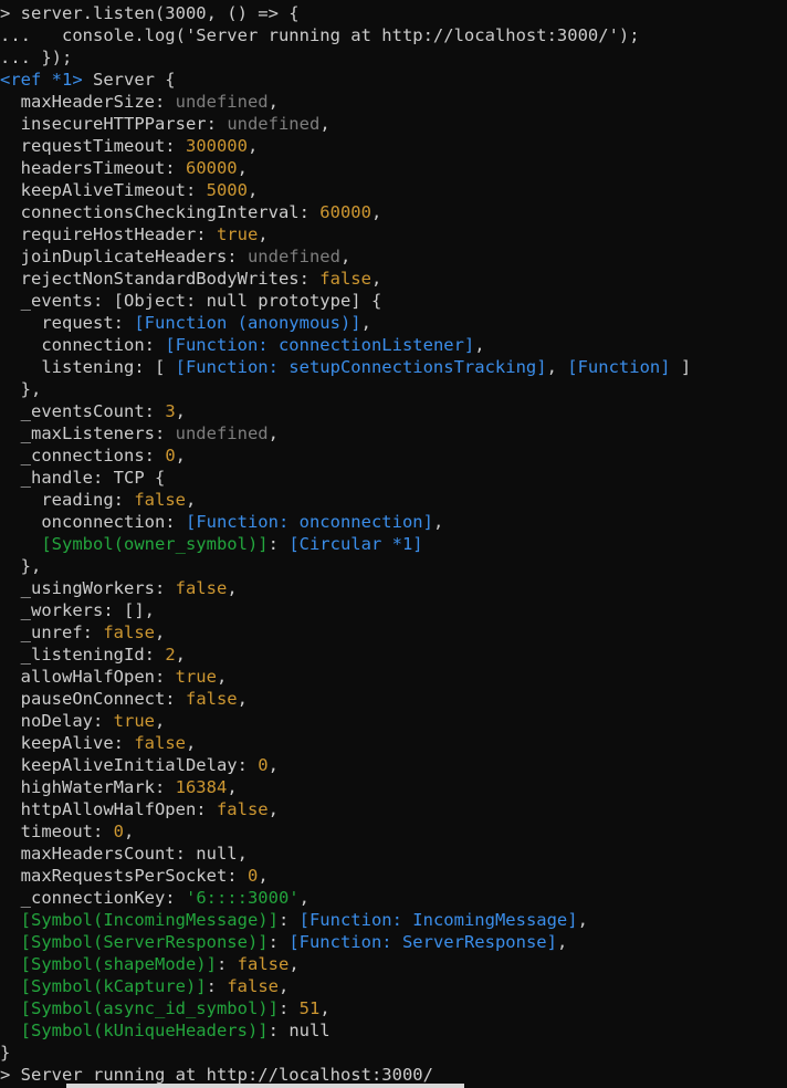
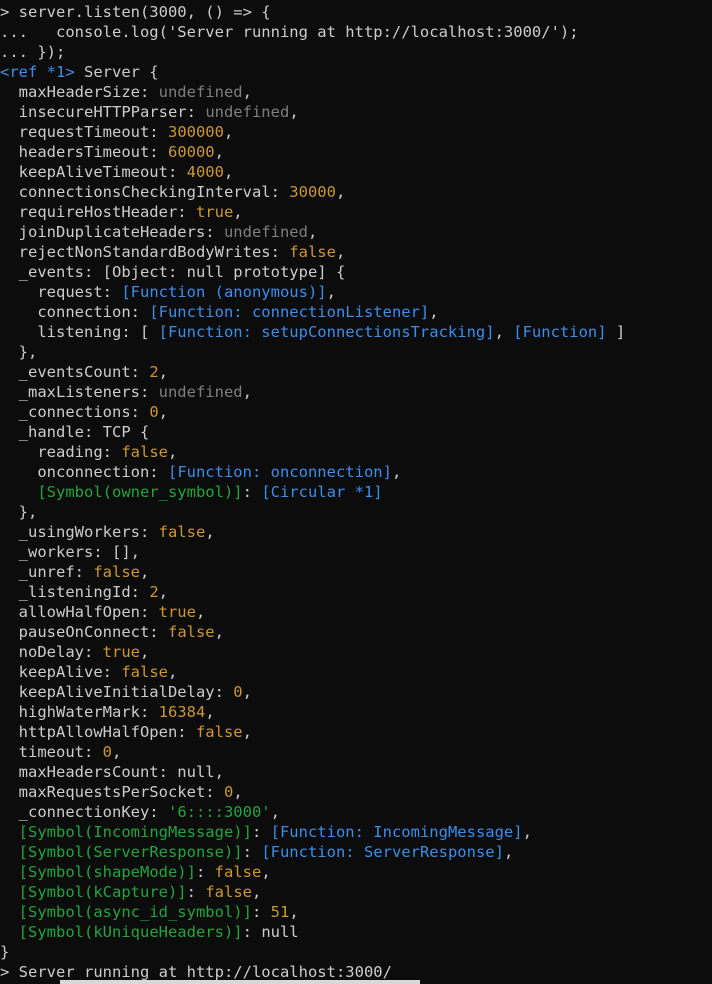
  > server.listen(3000, () => {
  ... console.log('Server running at http://localhost:3000/');
  ... });
  <ref *1> Server {
  maxHeaderSize: undefined,
  insecureHTTPParser: undefined,
  requestTimeout: 300000,
  headersTimeout: 60000,
- keepAliveTimeout: 5000,
+ keepAliveTimeout: 4000,
- connectionsCheckingInterval: 60000,
+ connectionsCheckingInterval: 30000,
  requireHostHeader: true,
  joinDuplicateHeaders: undefined,
  rejectNonStandardBodyWrites: false,
  _events: [Object: null prototype] {
  request: [Function (anonymous)],
  connection: [Function: connectionListener],
  listening: [ [Function: setupConnectionsTracking], [Function] ]
  },
- _eventsCount: 3,
+ _eventsCount: 2,
  _maxListeners: undefined,
  _connections: 0,
  _handle: TCP {
  reading: false,
  onconnection: [Function: onconnection],
  [Symbol(owner_symbol)]: [Circular *1]
  },
  _usingWorkers: false,
  _workers: [],
  _unref: false,
  _listeningId: 2,
  allowHalfOpen: true,
  pauseOnConnect: false,
  noDelay: true,
  keepAlive: false,
  keepAliveInitialDelay: 0,
  highWaterMark: 16384,
  httpAllowHalfOpen: false,
  timeout: 0,
  maxHeadersCount: null,
  maxRequestsPerSocket: 0,
  _connectionKey: '6::::3000',
  [Symbol(IncomingMessage)]: [Function: IncomingMessage],
  [Symbol(ServerResponse)]: [Function: ServerResponse],
  [Symbol(shapeMode)]: false,
  [Symbol(kCapture)]: false,
  [Symbol(async_id_symbol)]: 51,
  [Symbol(kUniqueHeaders)]: null
  }
  > Server running at http://localhost:3000/
